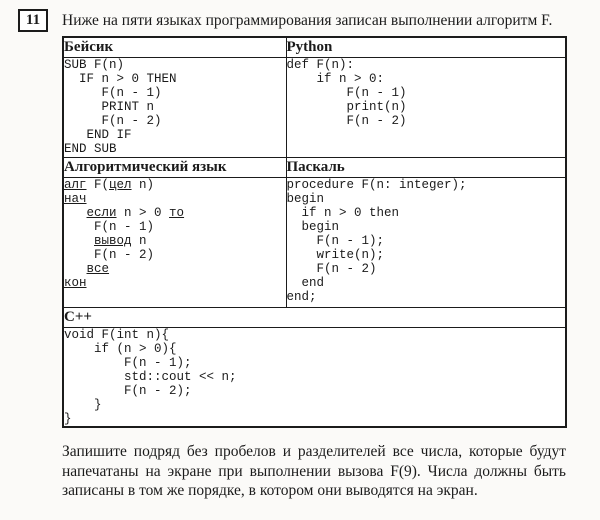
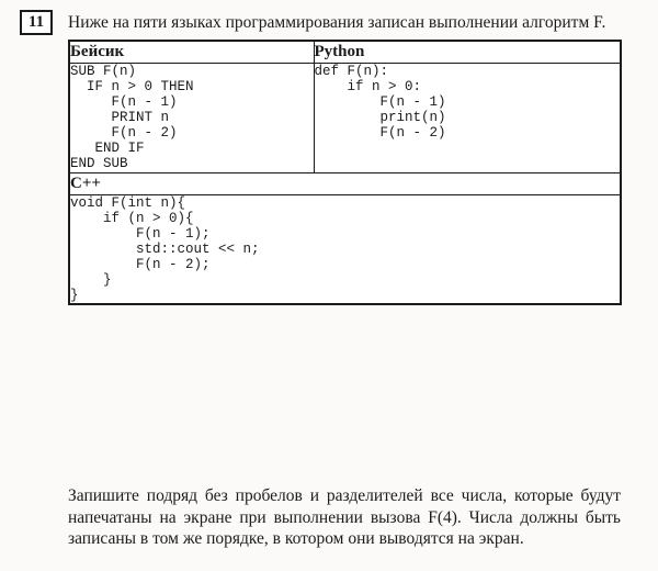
  11
  Ниже на пяти языках программирования записан выполнении алгоритм F.
  Бейсик	Python
  SUB F(n) IF n > 0 THEN F(n - 1) PRINT n F(n - 2) END IF END SUB	def F(n): if n > 0: F(n - 1) print(n) F(n - 2)
- Алгоритмический язык	Паскаль
- алг F(цел n) нач если n > 0 то F(n - 1) вывод n F(n - 2) все кон	procedure F(n: integer); begin if n > 0 then begin F(n - 1); write(n); F(n - 2) end end;
  C++
  void F(int n){ if (n > 0){ F(n - 1); std::cout << n; F(n - 2); } }
- Запишите подряд без пробелов и разделителей все числа, которые будут напечатаны на экране при выполнении вызова F(9). Числа должны быть записаны в том же порядке, в котором они выводятся на экран.
+ Запишите подряд без пробелов и разделителей все числа, которые будут напечатаны на экране при выполнении вызова F(4). Числа должны быть записаны в том же порядке, в котором они выводятся на экран.
